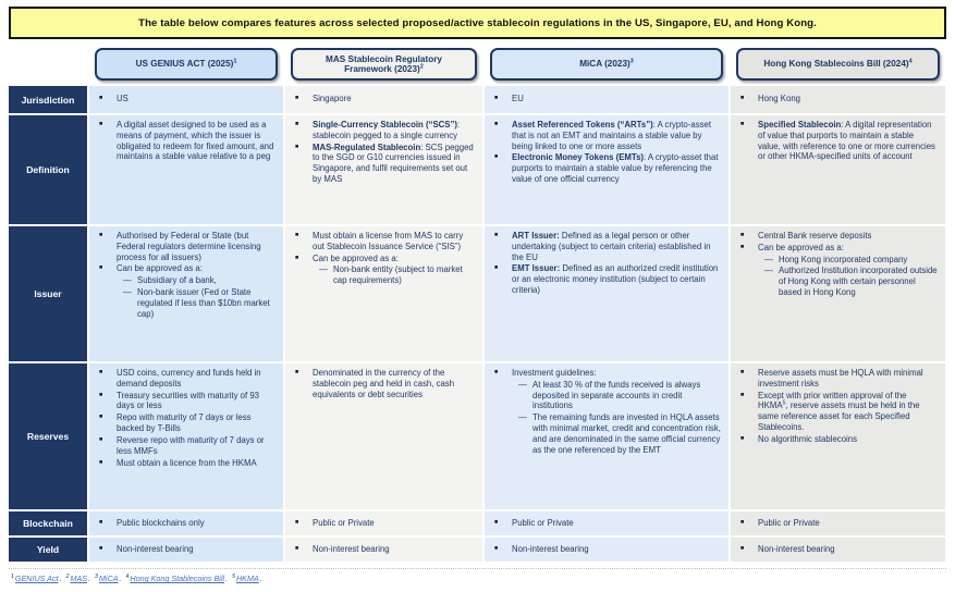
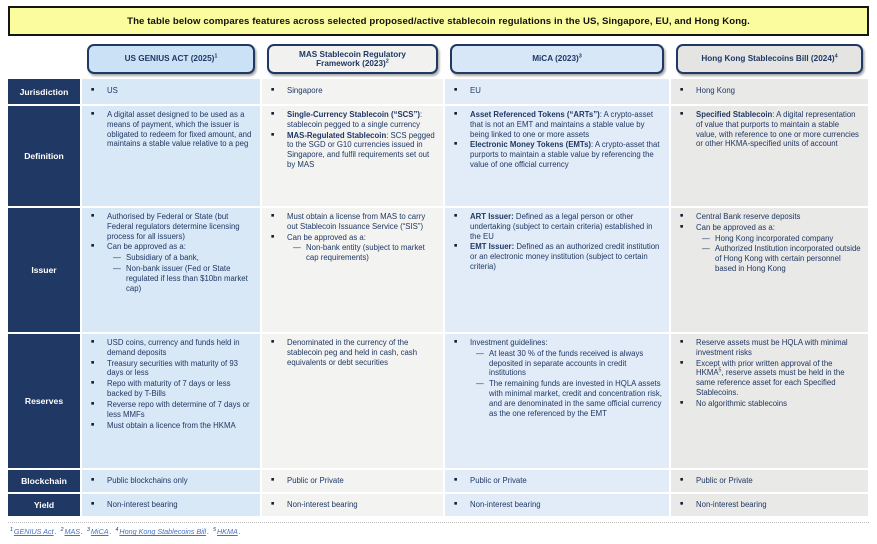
  The table below compares features across selected proposed/active stablecoin regulations in the US, Singapore, EU, and Hong Kong.
  US GENIUS ACT (2025)
  MAS Stablecoin Regulatory Framework (2023)
  MiCA (2023)
  Hong Kong Stablecoins Bill (2024)
  Jurisdiction
  US
  Singapore
  EU
  Hong Kong
  Definition
  A digital asset designed to be used as a means of payment, which the issuer is obligated to redeem for fixed amount, and maintains a stable value relative to a peg
  Single-Currency Stablecoin (“SCS”): stablecoin pegged to a single currency
  MAS-Regulated Stablecoin: SCS pegged to the SGD or G10 currencies issued in Singapore, and fulfil requirements set out by MAS
  Asset Referenced Tokens (“ARTs”): A crypto-asset that is not an EMT and maintains a stable value by being linked to one or more assets
  Electronic Money Tokens (EMTs): A crypto-asset that purports to maintain a stable value by referencing the value of one official currency
  Specified Stablecoin: A digital representation of value that purports to maintain a stable value, with reference to one or more currencies or other HKMA-specified units of account
  Issuer
  Authorised by Federal or State (but Federal regulators determine licensing process for all issuers)
  Can be approved as a:
  —
  Subsidiary of a bank,
  —
  Non-bank issuer (Fed or State regulated if less than $10bn market cap)
  Must obtain a license from MAS to carry out Stablecoin Issuance Service (“SIS”)
  Can be approved as a:
  —
  Non-bank entity (subject to market cap requirements)
  ART Issuer: Defined as a legal person or other undertaking (subject to certain criteria) established in the EU
  EMT Issuer: Defined as an authorized credit institution or an electronic money institution (subject to certain criteria)
  Central Bank reserve deposits
  Can be approved as a:
  —
  Hong Kong incorporated company
  —
  Authorized Institution incorporated outside of Hong Kong with certain personnel based in Hong Kong
  Reserves
  USD coins, currency and funds held in demand deposits
  Treasury securities with maturity of 93 days or less
  Repo with maturity of 7 days or less backed by T-Bills
- Reverse repo with maturity of 7 days or less MMFs
+ Reverse repo with determine of 7 days or less MMFs
  Must obtain a licence from the HKMA
  Denominated in the currency of the stablecoin peg and held in cash, cash equivalents or debt securities
  Investment guidelines:
  —
  At least 30 % of the funds received is always deposited in separate accounts in credit institutions
  —
  The remaining funds are invested in HQLA assets with minimal market, credit and concentration risk, and are denominated in the same official currency as the one referenced by the EMT
  Reserve assets must be HQLA with minimal investment risks
  Except with prior written approval of the HKMA , reserve assets must be held in the same reference asset for each Specified Stablecoins.
  No algorithmic stablecoins
  Blockchain
  Public blockchains only
  Public or Private
  Public or Private
  Public or Private
  Yield
  Non-interest bearing
  Non-interest bearing
  Non-interest bearing
  Non-interest bearing
  GENIUS Act. MAS. MiCA. Hong Kong Stablecoins Bill. HKMA.
